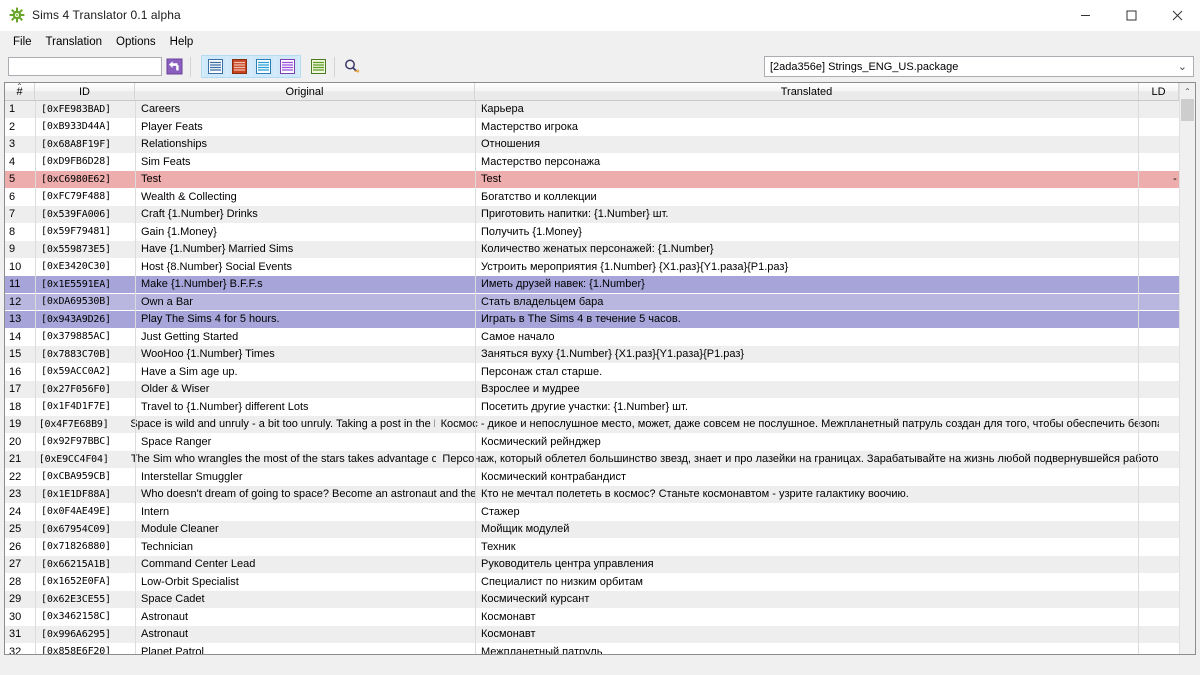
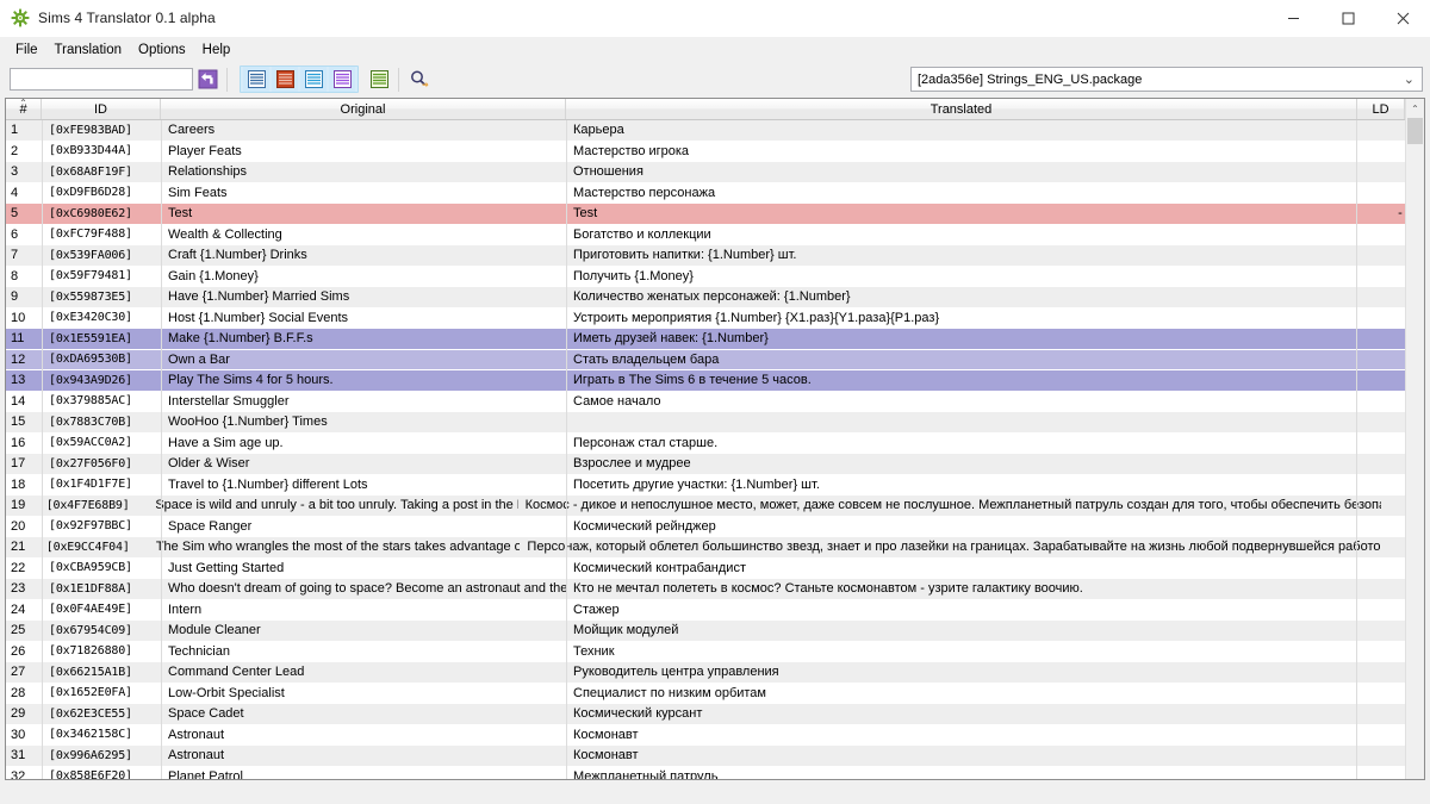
  Sims 4 Translator 0.1 alpha
  File
  Translation
  Options
  Help
  [2ada356e] Strings_ENG_US.package
  ⌄
  ⌃
  #
  ID
  Original
  Translated
  LD
  1
  [0xFE983BAD]
  Careers
  Карьера
  2
  [0xB933D44A]
  Player Feats
  Мастерство игрока
  3
  [0x68A8F19F]
  Relationships
  Отношения
  4
  [0xD9FB6D28]
  Sim Feats
  Мастерство персонажа
  5
  [0xC6980E62]
  Test
  Test
  -
  6
  [0xFC79F488]
  Wealth & Collecting
  Богатство и коллекции
  7
  [0x539FA006]
  Craft {1.Number} Drinks
  Приготовить напитки: {1.Number} шт.
  8
  [0x59F79481]
  Gain {1.Money}
  Получить {1.Money}
  9
  [0x559873E5]
  Have {1.Number} Married Sims
  Количество женатых персонажей: {1.Number}
  10
  [0xE3420C30]
- Host {8.Number} Social Events
+ Host {1.Number} Social Events
  Устроить мероприятия {1.Number} {X1.раз}{Y1.раза}{P1.раз}
  11
  [0x1E5591EA]
  Make {1.Number} B.F.F.s
  Иметь друзей навек: {1.Number}
  12
  [0xDA69530B]
  Own a Bar
  Стать владельцем бара
  13
  [0x943A9D26]
  Play The Sims 4 for 5 hours.
- Играть в The Sims 4 в течение 5 часов.
+ Играть в The Sims 6 в течение 5 часов.
  14
  [0x379885AC]
- Just Getting Started
+ Interstellar Smuggler
  Самое начало
  15
  [0x7883C70B]
  WooHoo {1.Number} Times
- Заняться вуху {1.Number} {X1.раз}{Y1.раза}{P1.раз}
  16
  [0x59ACC0A2]
  Have a Sim age up.
  Персонаж стал старше.
  17
  [0x27F056F0]
  Older & Wiser
  Взрослее и мудрее
  18
  [0x1F4D1F7E]
  Travel to {1.Number} different Lots
  Посетить другие участки: {1.Number} шт.
  19
  [0x4F7E68B9]
  Space is wild and unruly - a bit too unruly. Taking a post in the
  Космо - дикое и непослушное место, может, даже совсем не послушное. Межпланетный патруль создан для того, чтобы обеспечить бзоп
  20
  [0x92F97BBC]
  Space Ranger
  Космический рейнджер
  21
  [0xE9CC4F04]
  he Sim who wrangles the most of the stars takes advantage o
  Персонаж, который облетел большинство звезд, знает и про лазейки на границах. Зарабатывайте на жизнь любой подвернувшейся раото
  22
  [0xCBA959CB]
- Interstellar Smuggler
+ Just Getting Started
  Космический контрабандист
  23
  [0x1E1DF88A]
  Who doesn't dream of going to space? Become an astronaut and the
  Кто не мечтал полететь в космос? Станьте космонавтом - узрите галактику воочию.
  24
  [0x0F4AE49E]
  Intern
  Стажер
  25
  [0x67954C09]
  Module Cleaner
  Мойщик модулей
  26
  [0x71826880]
  Technician
  Техник
  27
  [0x66215A1B]
  Command Center Lead
  Руководитель центра управления
  28
  [0x1652E0FA]
  Low-Orbit Specialist
  Специалист по низким орбитам
  29
  [0x62E3CE55]
  Space Cadet
  Космический курсант
  30
  [0x3462158C]
  Astronaut
  Космонавт
  31
  [0x996A6295]
  Astronaut
  Космонавт
  32
  [0x858E6F20]
  Planet Patrol
  Межпланетный патруль
  ⌃
